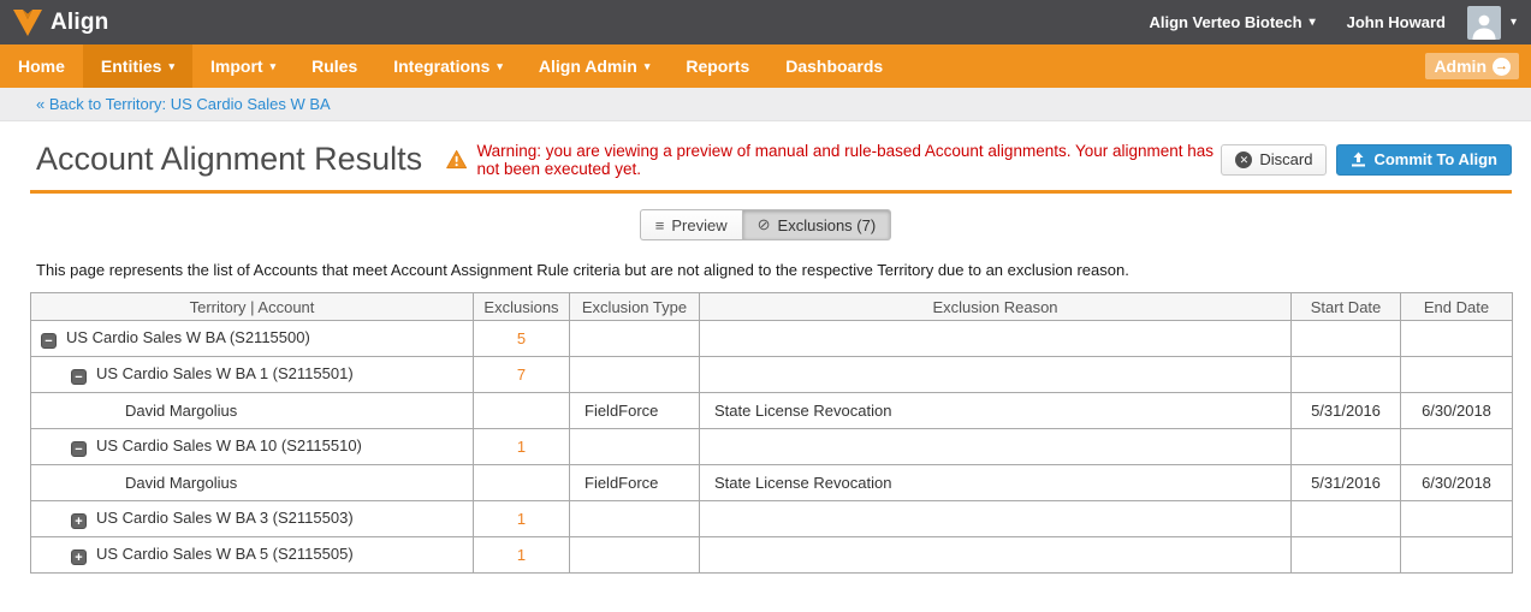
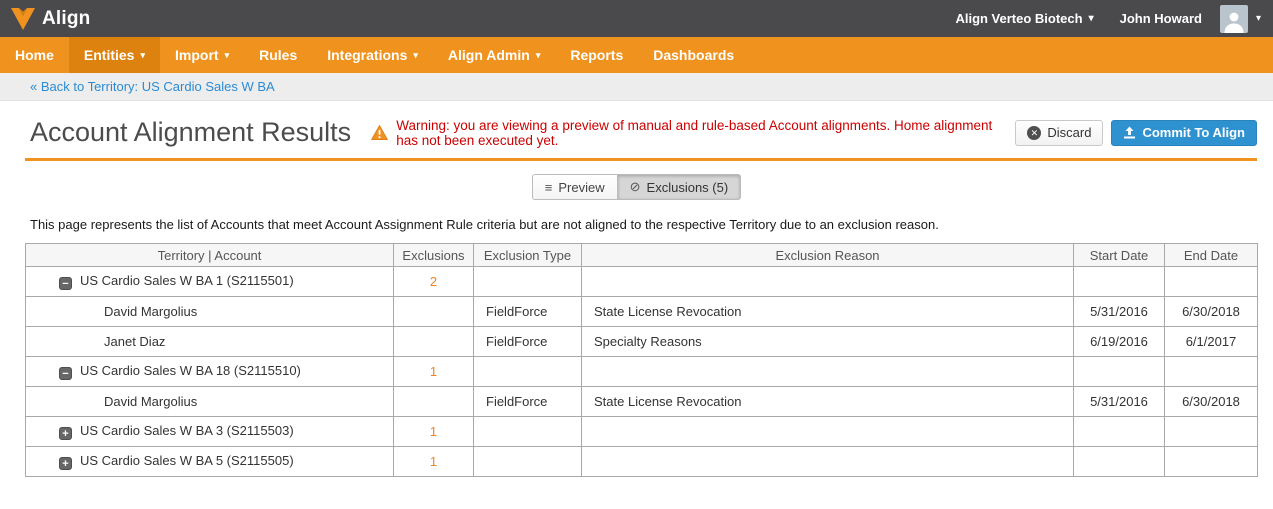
  Align
  Align Verteo Biotech
  ▾
  John Howard
  ▾
  Home
  Entities
  ▾
  Import
  ▾
  Rules
  Integrations
  ▾
  Align Admin
  ▾
  Reports
  Dashboards
- Admin
- →
  « Back to Territory: US Cardio Sales W BA
  Account Alignment Results
- Warning: you are viewing a preview of manual and rule-based Account alignments. Your alignment has not been executed yet.
+ Warning: you are viewing a preview of manual and rule-based Account alignments. Home alignment has not been executed yet.
  ✕
  Discard
  Commit To Align
  ≡
  Preview
  ⊘
- Exclusions (7)
+ Exclusions (5)
  This page represents the list of Accounts that meet Account Assignment Rule criteria but are not aligned to the respective Territory due to an exclusion reason.
  Territory | Account	Exclusions	Exclusion Type	Exclusion Reason	Start Date	End Date
- − US Cardio Sales W BA (S2115500)	5
- − US Cardio Sales W BA 1 (S2115501)	7
+ − US Cardio Sales W BA 1 (S2115501)	2
  David Margolius		FieldForce	State License Revocation	5/31/2016	6/30/2018
+ Janet Diaz		FieldForce	Specialty Reasons	6/19/2016	6/1/2017
- − US Cardio Sales W BA 10 (S2115510)	1
+ − US Cardio Sales W BA 18 (S2115510)	1
  David Margolius		FieldForce	State License Revocation	5/31/2016	6/30/2018
  + US Cardio Sales W BA 3 (S2115503)	1
  + US Cardio Sales W BA 5 (S2115505)	1
